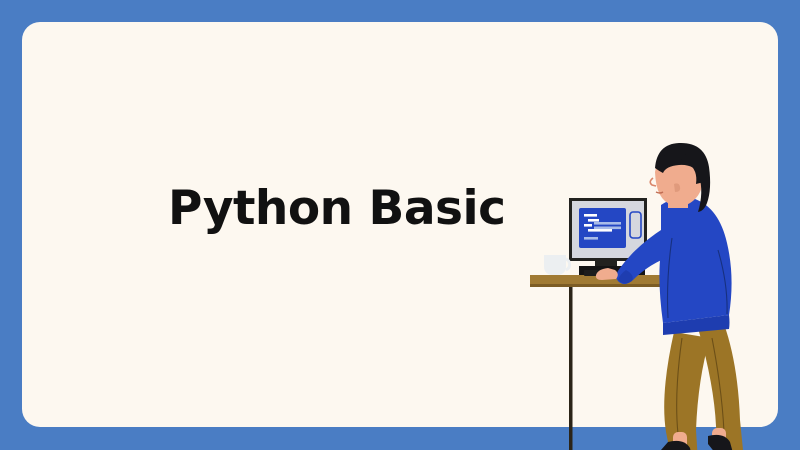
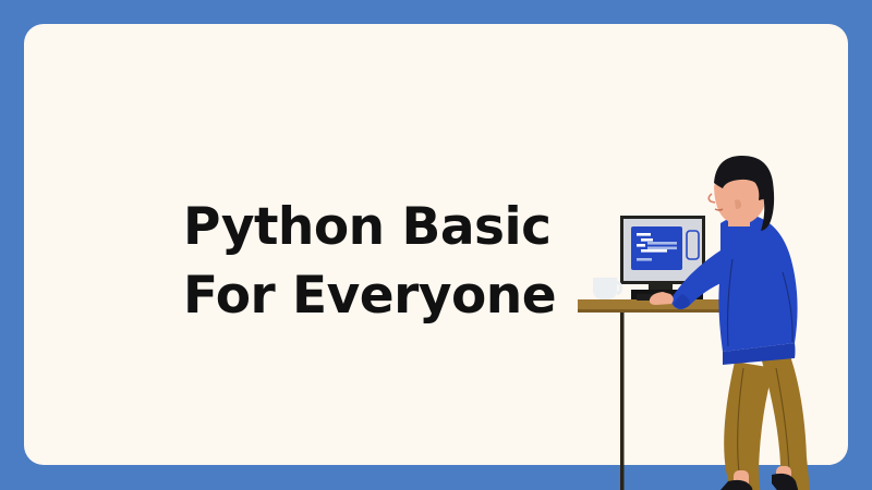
  Python Basic
+ For Everyone
